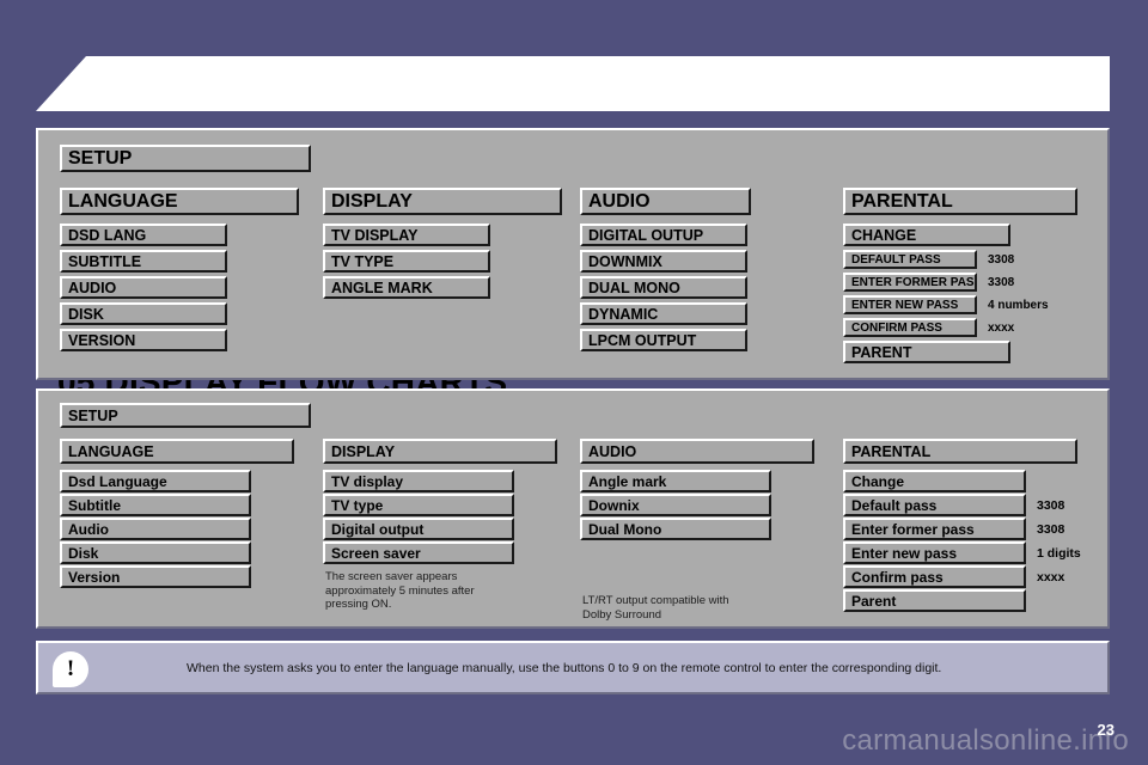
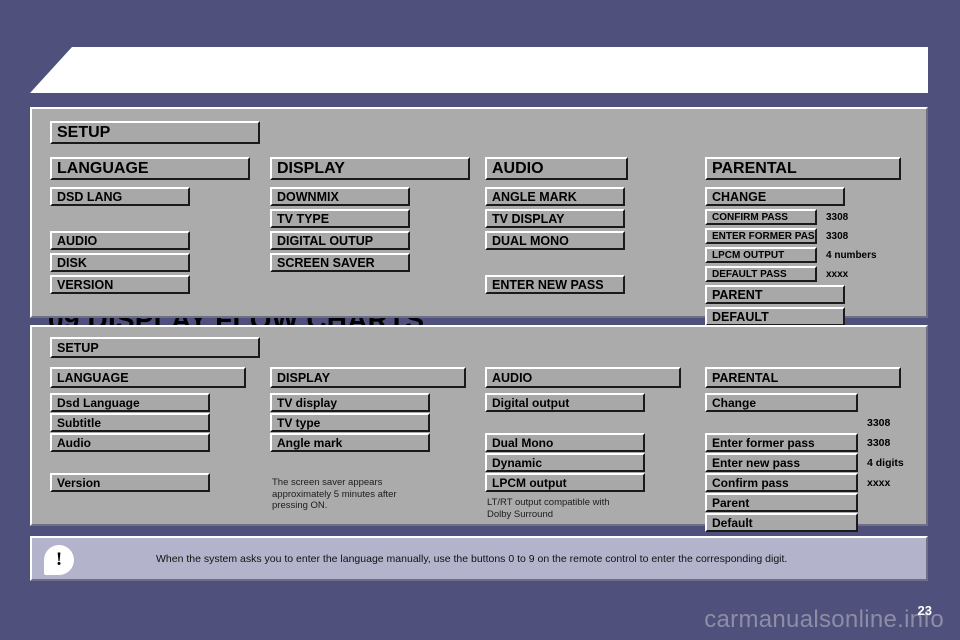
- 05 DISPLAY FLOW CHARTS
+ 09 DISPLAY FLOW CHARTS
  SETUP
  LANGUAGE
  DSD LANG
- SUBTITLE
  AUDIO
  DISK
  VERSION
  DISPLAY
- TV DISPLAY
+ DOWNMIX
  TV TYPE
- ANGLE MARK
+ DIGITAL OUTUP
+ SCREEN SAVER
  AUDIO
- DIGITAL OUTUP
+ ANGLE MARK
- DOWNMIX
+ TV DISPLAY
  DUAL MONO
- DYNAMIC
- LPCM OUTPUT
+ ENTER NEW PASS
  PARENTAL
  CHANGE
- DEFAULT PASS
+ CONFIRM PASS
  3308
  ENTER FORMER PAS
  3308
- ENTER NEW PASS
+ LPCM OUTPUT
  4 numbers
- CONFIRM PASS
+ DEFAULT PASS
  xxxx
  PARENT
+ DEFAULT
  SETUP
  LANGUAGE
  Dsd Language
  Subtitle
  Audio
- Disk
  Version
  DISPLAY
  TV display
  TV type
- Digital output
+ Angle mark
- Screen saver
  The screen saver appears
  approximately 5 minutes after
  pressing ON.
  AUDIO
- Angle mark
+ Digital output
- Downix
  Dual Mono
+ Dynamic
+ LPCM output
  LT/RT output compatible with
  Dolby Surround
  PARENTAL
  Change
- Default pass
  3308
  Enter former pass
  3308
  Enter new pass
- 1 digits
+ 4 digits
  Confirm pass
  xxxx
  Parent
+ Default
  !
  When the system asks you to enter the language manually, use the buttons 0 to 9 on the remote control to enter the corresponding digit.
  carmanualsonline.info
  23
